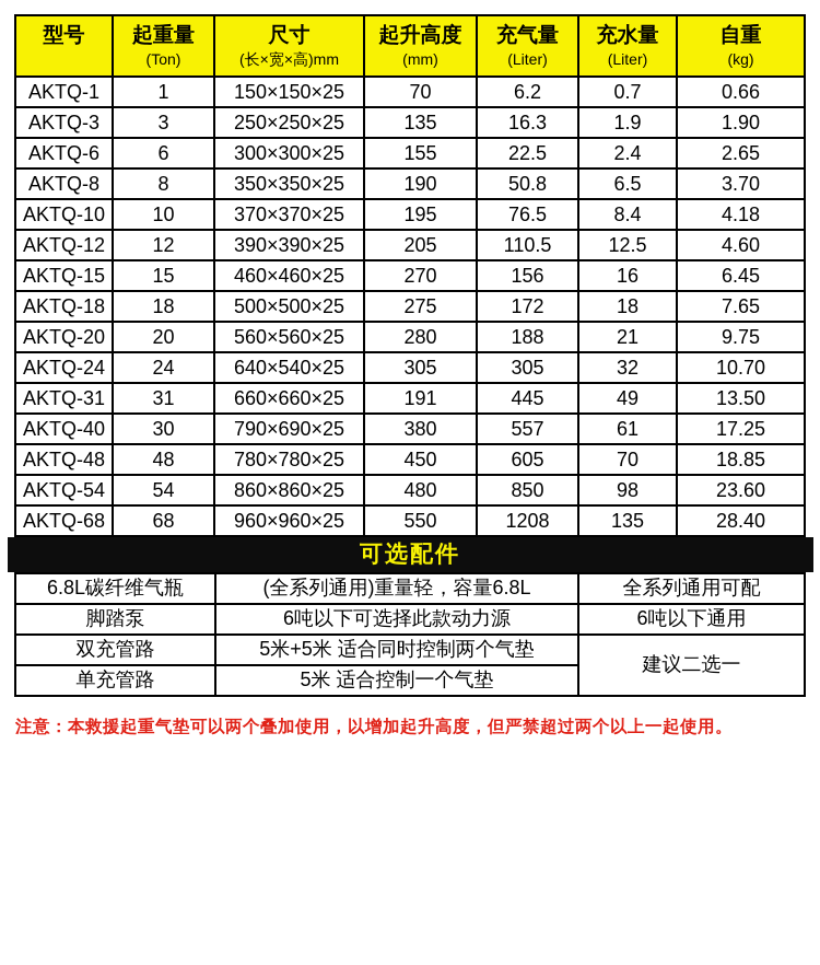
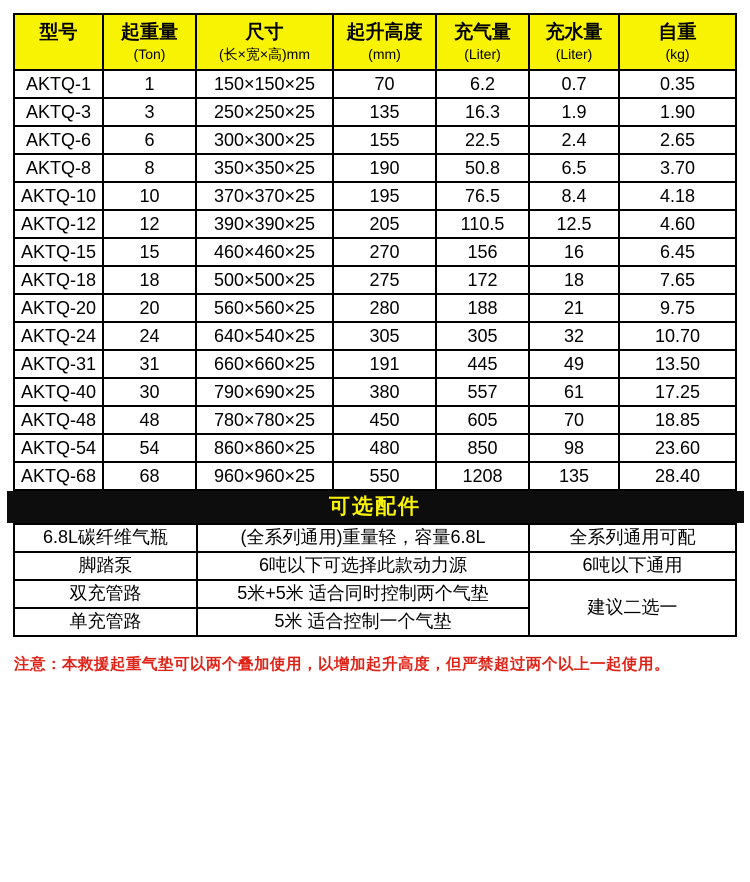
  型号	起重量(Ton)	尺寸(长×宽×高)mm	起升高度(mm)	充气量(Liter)	充水量(Liter)	自重(kg)
- AKTQ-1	1	150×150×25	70	6.2	0.7	0.66
+ AKTQ-1	1	150×150×25	70	6.2	0.7	0.35
  AKTQ-3	3	250×250×25	135	16.3	1.9	1.90
  AKTQ-6	6	300×300×25	155	22.5	2.4	2.65
  AKTQ-8	8	350×350×25	190	50.8	6.5	3.70
  AKTQ-10	10	370×370×25	195	76.5	8.4	4.18
  AKTQ-12	12	390×390×25	205	110.5	12.5	4.60
  AKTQ-15	15	460×460×25	270	156	16	6.45
  AKTQ-18	18	500×500×25	275	172	18	7.65
  AKTQ-20	20	560×560×25	280	188	21	9.75
  AKTQ-24	24	640×540×25	305	305	32	10.70
  AKTQ-31	31	660×660×25	191	445	49	13.50
  AKTQ-40	30	790×690×25	380	557	61	17.25
  AKTQ-48	48	780×780×25	450	605	70	18.85
  AKTQ-54	54	860×860×25	480	850	98	23.60
  AKTQ-68	68	960×960×25	550	1208	135	28.40
  可选配件
  6.8L碳纤维气瓶	(全系列通用)重量轻，容量6.8L	全系列通用可配
  脚踏泵	6吨以下可选择此款动力源	6吨以下通用
  双充管路	5米+5米 适合同时控制两个气垫	建议二选一
  单充管路	5米 适合控制一个气垫
  注意：本救援起重气垫可以两个叠加使用，以增加起升高度，但严禁超过两个以上一起使用。
